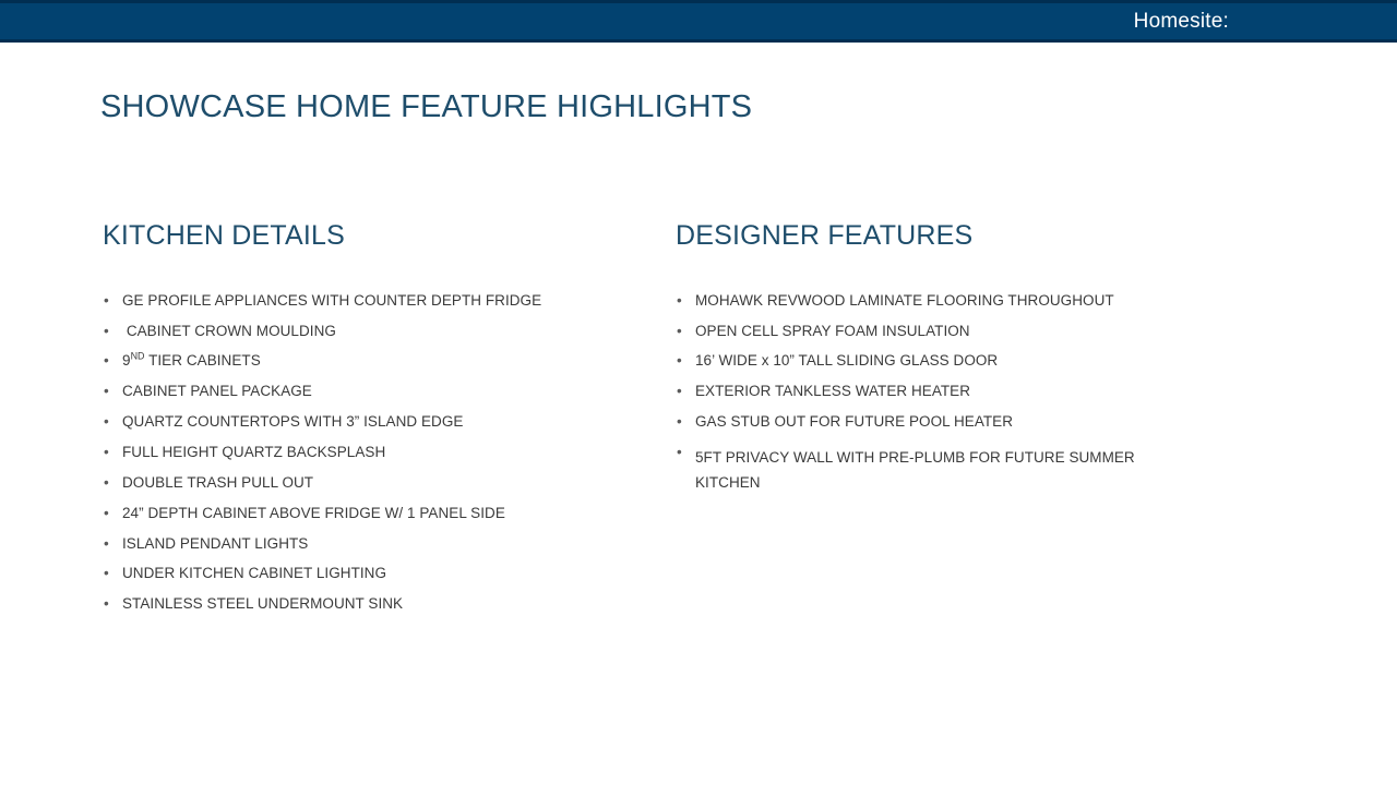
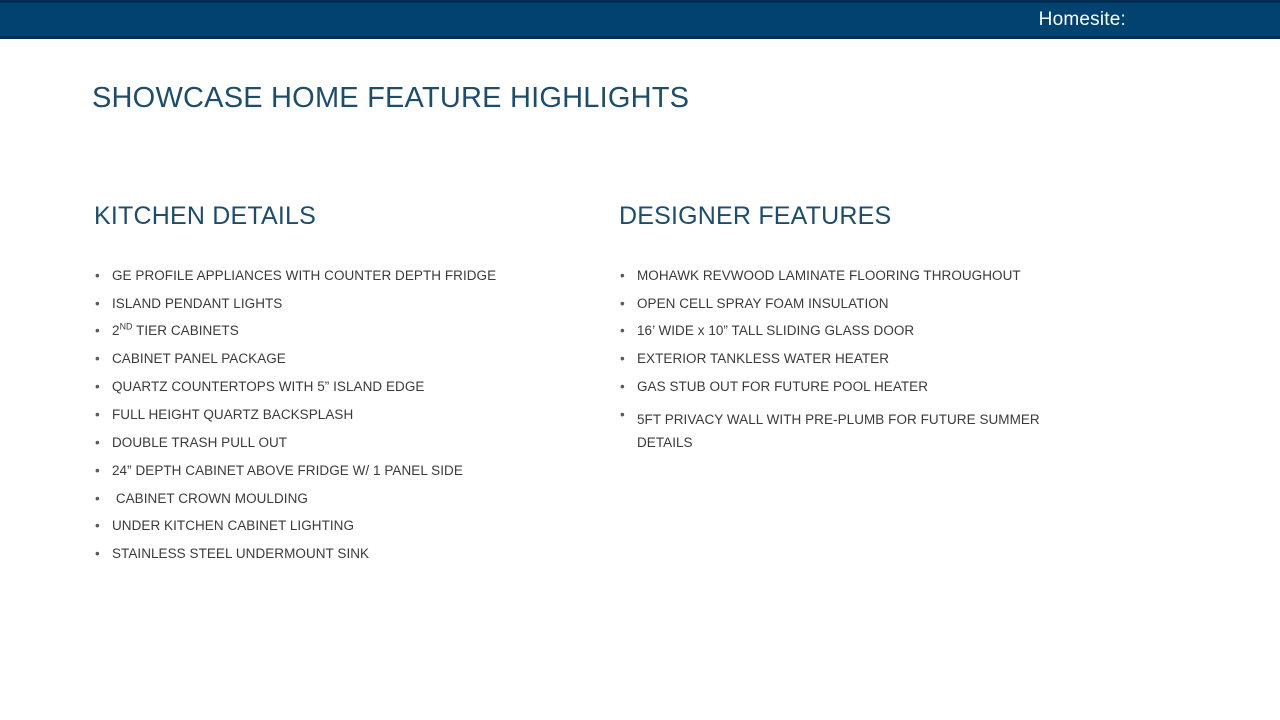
  Homesite:
  SHOWCASE HOME FEATURE HIGHLIGHTS
  KITCHEN DETAILS
  •
  GE PROFILE APPLIANCES WITH COUNTER DEPTH FRIDGE
  •
- CABINET CROWN MOULDING
+ ISLAND PENDANT LIGHTS
  •
- 9ND TIER CABINETS
+ 2ND TIER CABINETS
  •
  CABINET PANEL PACKAGE
  •
- QUARTZ COUNTERTOPS WITH 3” ISLAND EDGE
+ QUARTZ COUNTERTOPS WITH 5” ISLAND EDGE
  •
  FULL HEIGHT QUARTZ BACKSPLASH
  •
  DOUBLE TRASH PULL OUT
  •
  24” DEPTH CABINET ABOVE FRIDGE W/ 1 PANEL SIDE
  •
- ISLAND PENDANT LIGHTS
+ CABINET CROWN MOULDING
  •
  UNDER KITCHEN CABINET LIGHTING
  •
  STAINLESS STEEL UNDERMOUNT SINK
  DESIGNER FEATURES
  •
  MOHAWK REVWOOD LAMINATE FLOORING THROUGHOUT
  •
  OPEN CELL SPRAY FOAM INSULATION
  •
  16’ WIDE x 10” TALL SLIDING GLASS DOOR
  •
  EXTERIOR TANKLESS WATER HEATER
  •
  GAS STUB OUT FOR FUTURE POOL HEATER
  •
- 5FT PRIVACY WALL WITH PRE-PLUMB FOR FUTURE SUMMER KITCHEN
+ 5FT PRIVACY WALL WITH PRE-PLUMB FOR FUTURE SUMMER DETAILS
